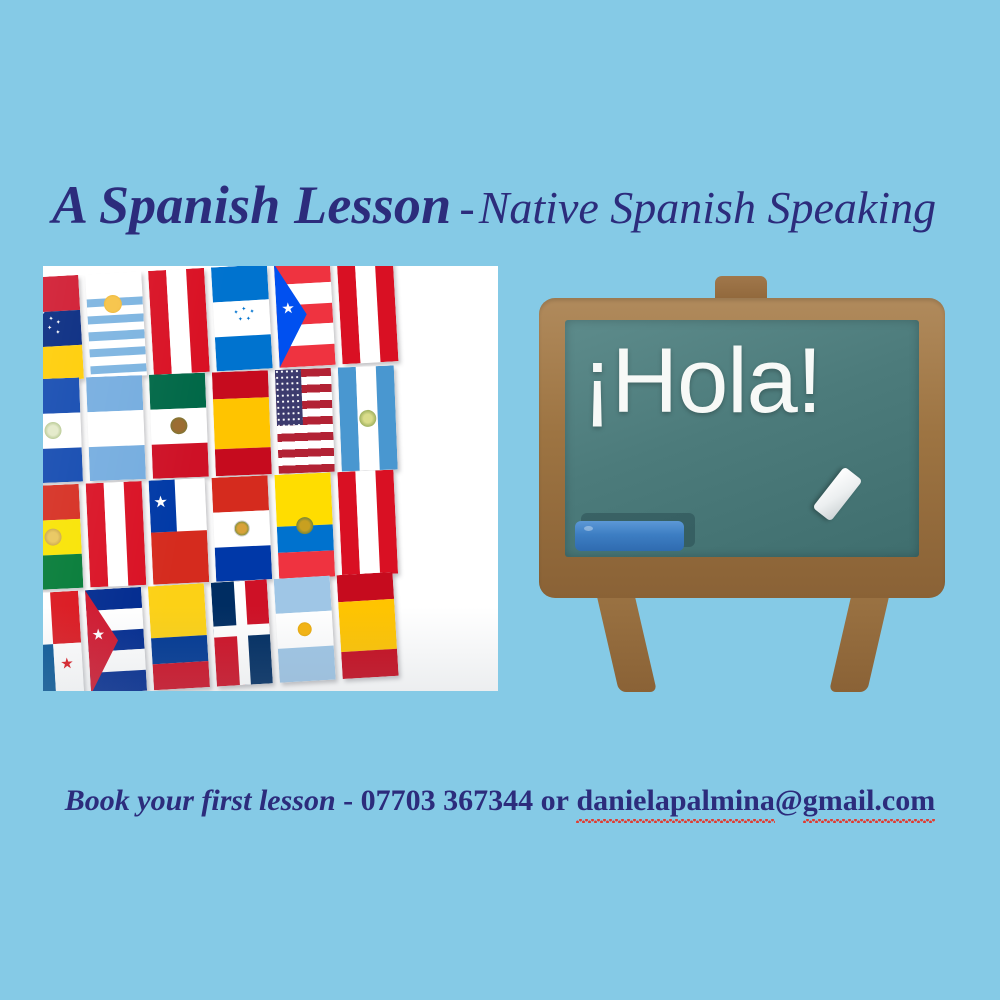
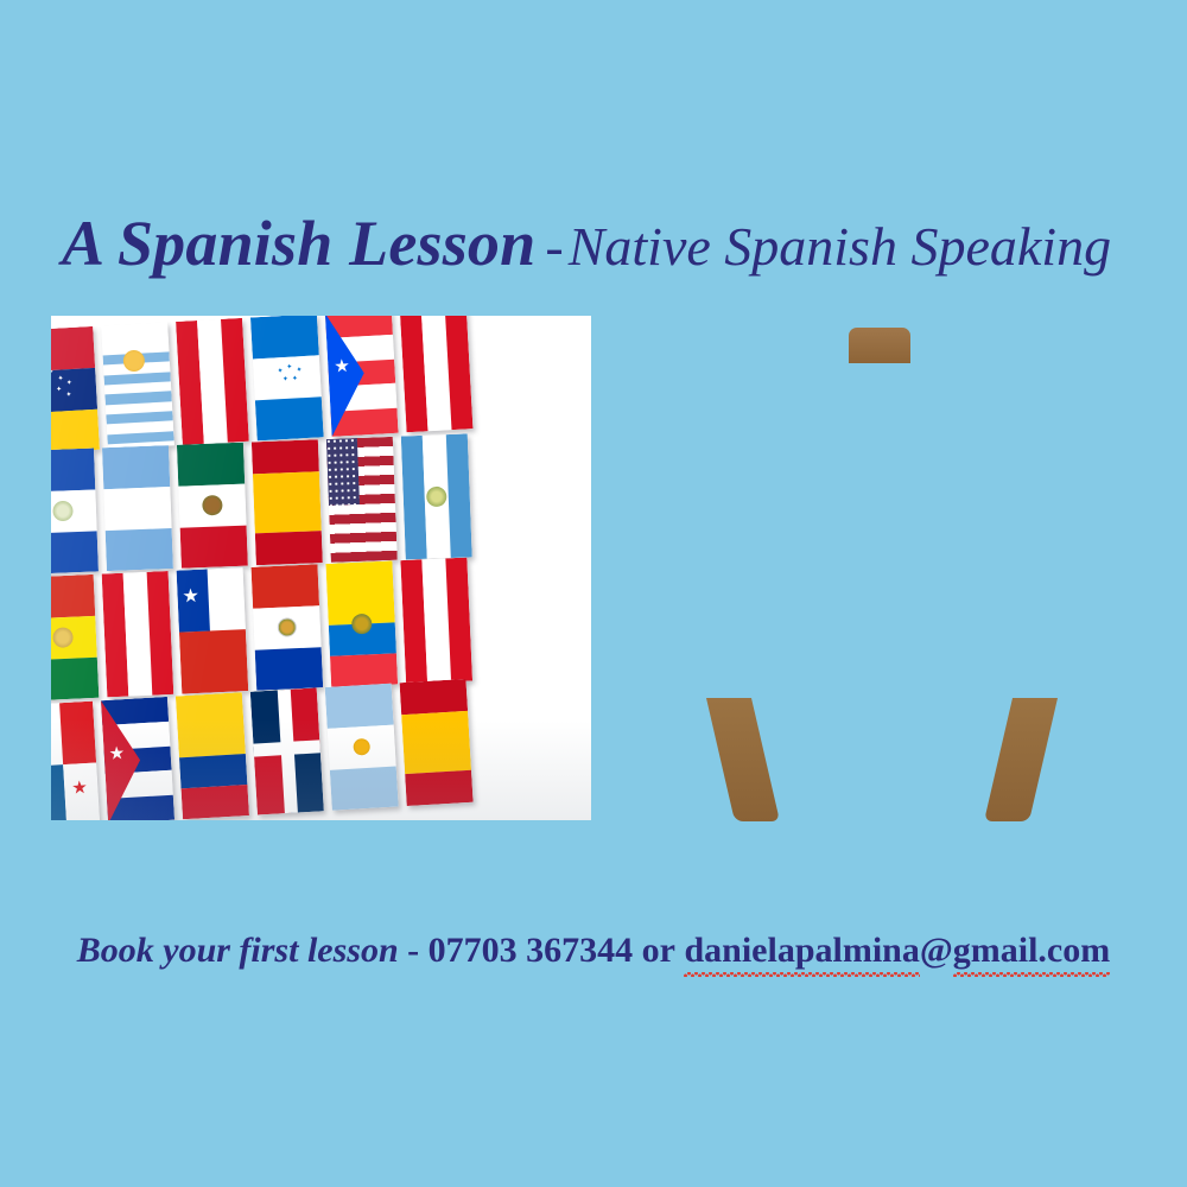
  A Spanish Lesson -Native Spanish Speaking
- ¡Hola!
  Book your first lesson - 07703 367344 or danielapalmina@gmail.com
